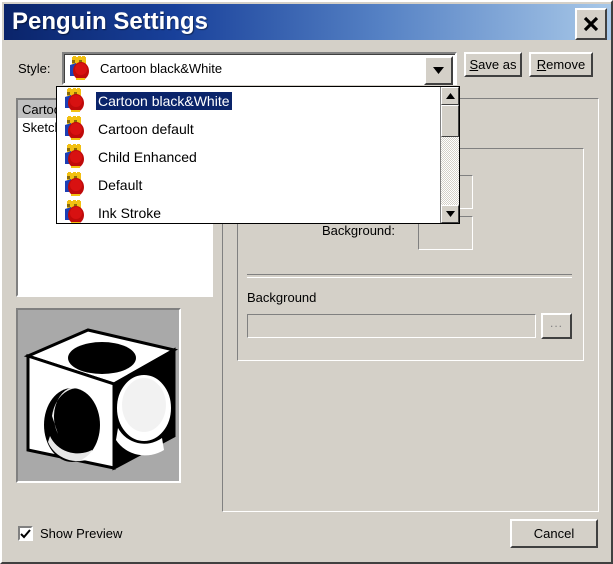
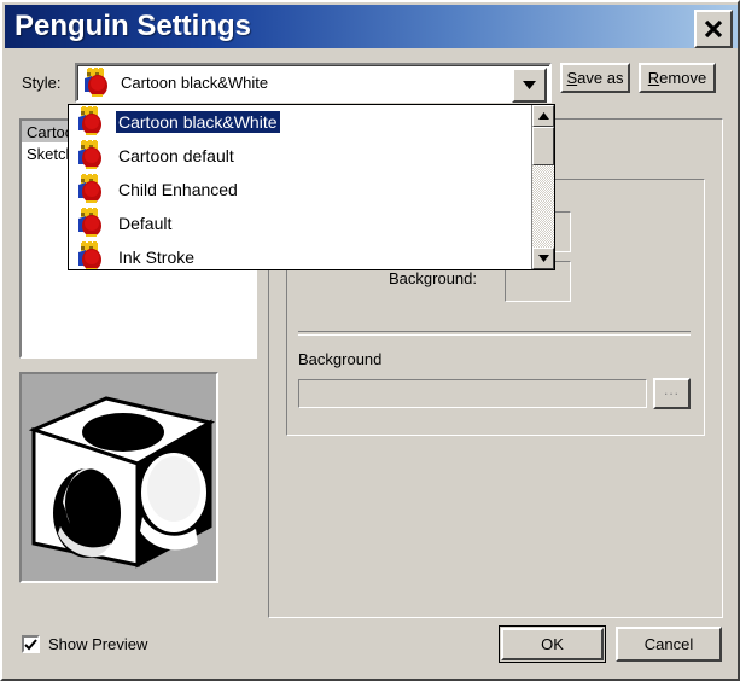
  Penguin Settings
  Style:
  Cartoon black&White
  Save as
  Remove
  Carto
  Sketc
  Background:
  Background
  ...
  Show Preview
+ OK
  Cancel
  Cartoon black&White
  Cartoon default
  Child Enhanced
  Default
  Ink Stroke
